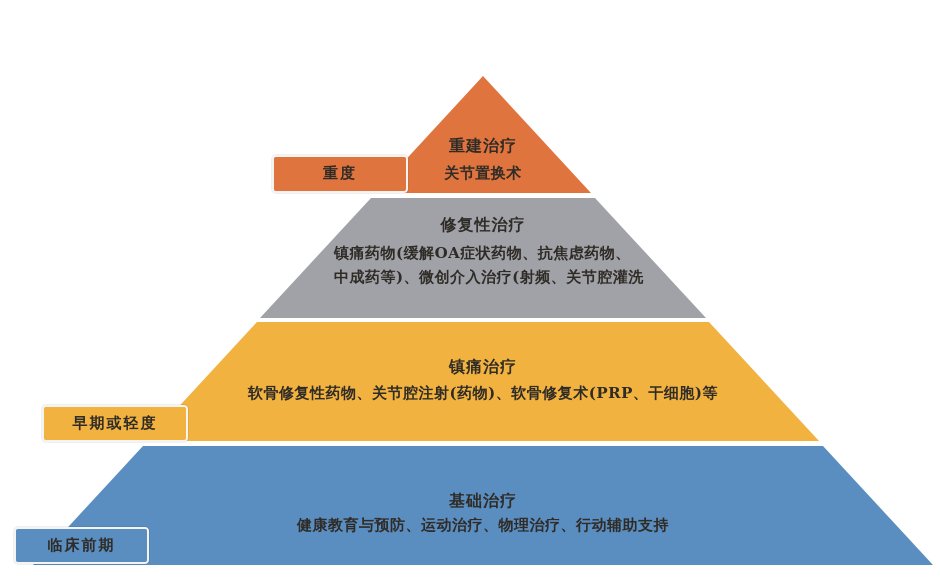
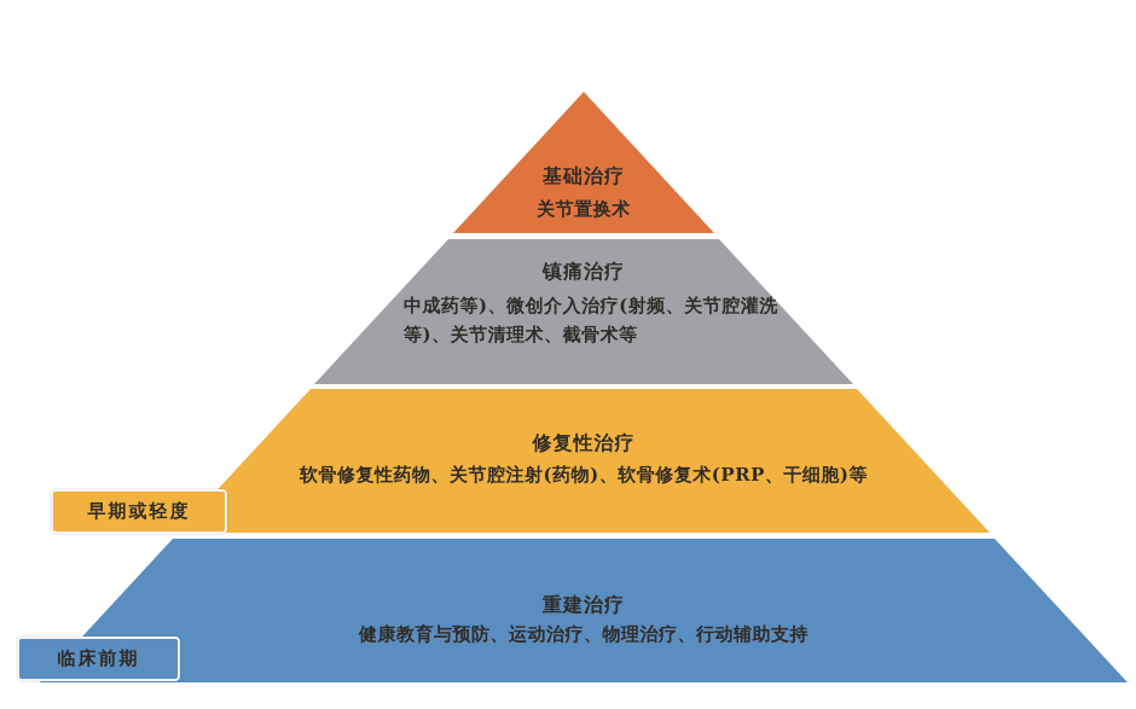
- 重建治疗
+ 基础治疗
  关节置换术
- 修复性治疗
+ 镇痛治疗
- 镇痛药物(缓解OA症状药物、抗焦虑药物、
  中成药等)、微创介入治疗(射频、关节腔灌洗
+ 等)、关节清理术、截骨术等
- 镇痛治疗
+ 修复性治疗
  软骨修复性药物、关节腔注射(药物)、软骨修复术(PRP、干细胞)等
- 基础治疗
+ 重建治疗
  健康教育与预防、运动治疗、物理治疗、行动辅助支持
- 重度
  早期或轻度
  临床前期
